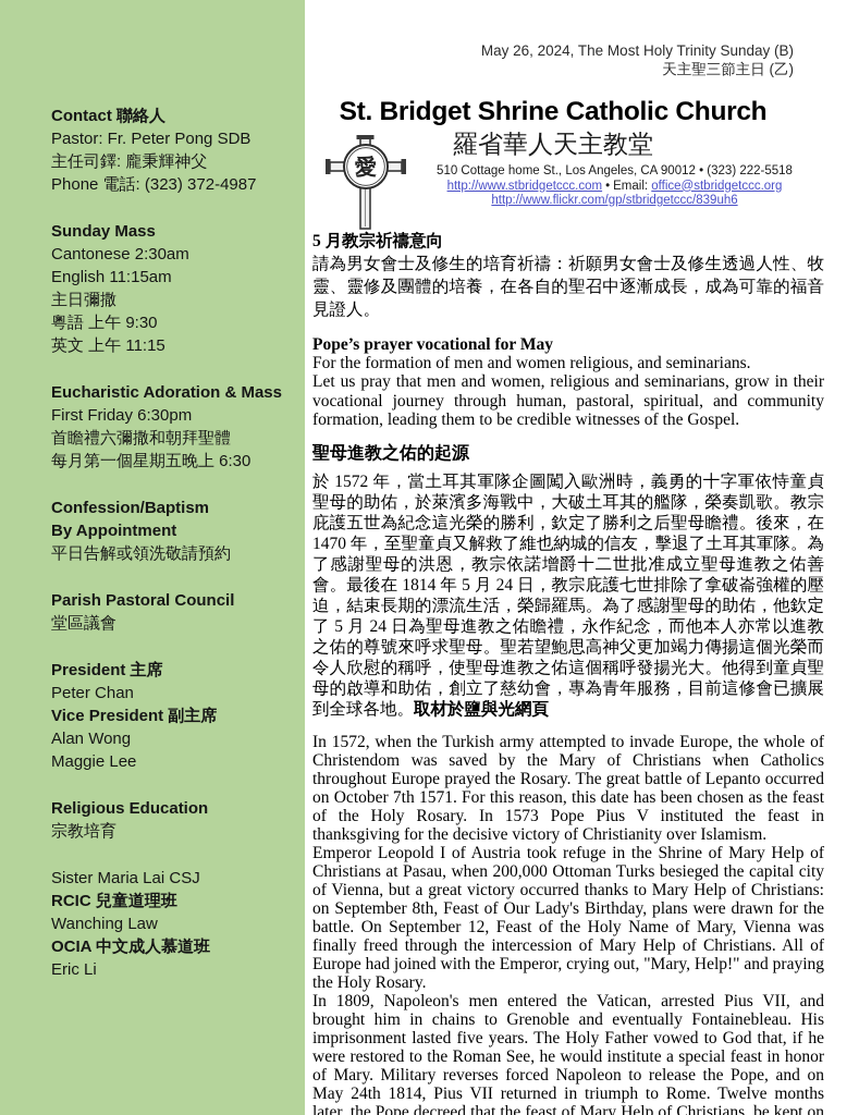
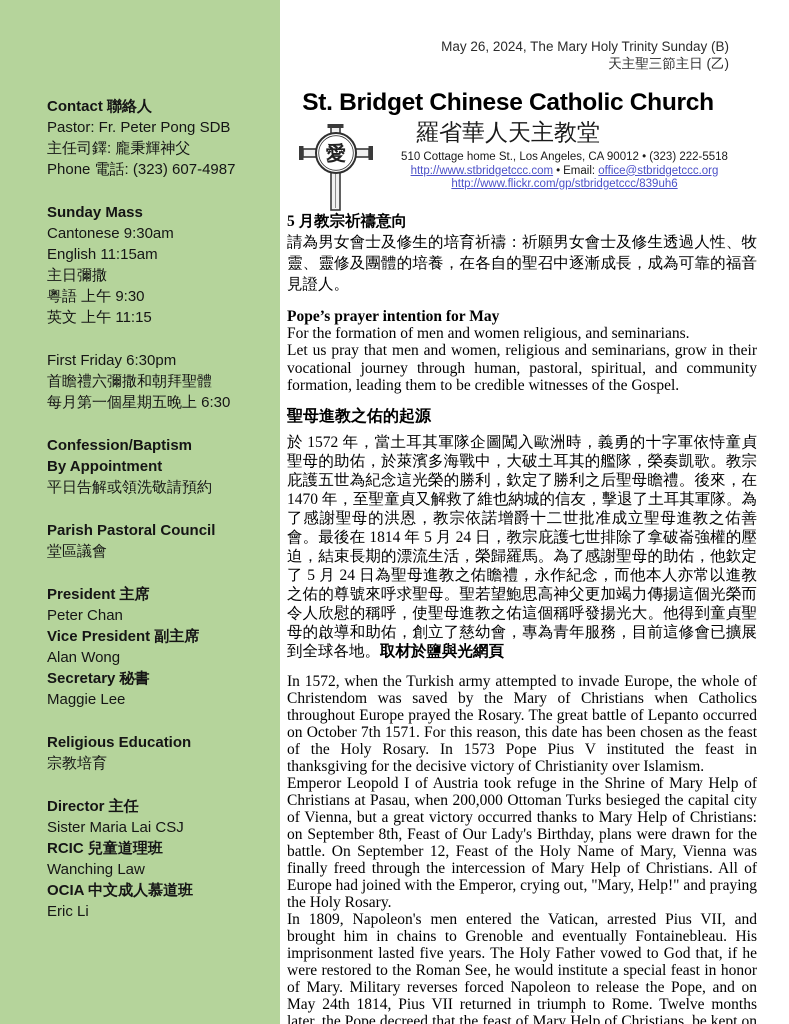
  Contact 聯絡人
  Pastor: Fr. Peter Pong SDB
  主任司鐸: 龐秉輝神父
- Phone 電話: (323) 372-4987
+ Phone 電話: (323) 607-4987
  Sunday Mass
- Cantonese 2:30am
+ Cantonese 9:30am
  English 11:15am
  主日彌撒
  粵語 上午 9:30
  英文 上午 11:15
- Eucharistic Adoration & Mass
  First Friday 6:30pm
  首瞻禮六彌撒和朝拜聖體
  每月第一個星期五晚上 6:30
  Confession/Baptism
  By Appointment
  平日告解或領洗敬請預約
  Parish Pastoral Council
  堂區議會
  President 主席
  Peter Chan
  Vice President 副主席
  Alan Wong
+ Secretary 秘書
  Maggie Lee
  Religious Education
  宗教培育
+ Director 主任
  Sister Maria Lai CSJ
  RCIC 兒童道理班
  Wanching Law
  OCIA 中文成人慕道班
  Eric Li
- May 26, 2024, The Most Holy Trinity Sunday (B)
+ May 26, 2024, The Mary Holy Trinity Sunday (B)
  天主聖三節主日 (乙)
- St. Bridget Shrine Catholic Church
+ St. Bridget Chinese Catholic Church
  羅省華人天主教堂
  愛
  510 Cottage home St., Los Angeles, CA 90012 • (323) 222-5518
  http://www.stbridgetccc.com • Email: office@stbridgetccc.org
  http://www.flickr.com/gp/stbridgetccc/839uh6
  5 月教宗祈禱意向
  請為男女會士及修生的培育祈禱：祈願男女會士及修生透過人性、牧靈、靈修及團體的培養，在各自的聖召中逐漸成長，成為可靠的福音見證人。
- Pope’s prayer vocational for May
+ Pope’s prayer intention for May
  For the formation of men and women religious, and seminarians.
  Let us pray that men and women, religious and seminarians, grow in their vocational journey through human, pastoral, spiritual, and community formation, leading them to be credible witnesses of the Gospel.
  聖母進教之佑的起源
  於 1572 年，當土耳其軍隊企圖闖入歐洲時，義勇的十字軍依恃童貞聖母的助佑，於萊濱多海戰中，大破土耳其的艦隊，榮奏凱歌。教宗庇護五世為紀念這光榮的勝利，欽定了勝利之后聖母瞻禮。後來，在 1470 年，至聖童貞又解救了維也納城的信友，擊退了土耳其軍隊。為了感謝聖母的洪恩，教宗依諾增爵十二世批准成立聖母進教之佑善會。最後在 1814 年 5 月 24 日，教宗庇護七世排除了拿破崙強權的壓迫，結束長期的漂流生活，榮歸羅馬。為了感謝聖母的助佑，他欽定了 5 月 24 日為聖母進教之佑瞻禮，永作紀念，而他本人亦常以進教之佑的尊號來呼求聖母。聖若望鮑思高神父更加竭力傳揚這個光榮而令人欣慰的稱呼，使聖母進教之佑這個稱呼發揚光大。他得到童貞聖母的啟導和助佑，創立了慈幼會，專為青年服務，目前這修會已擴展到全球各地。取材於鹽與光網頁
  In 1572, when the Turkish army attempted to invade Europe, the whole of Christendom was saved by the Mary of Christians when Catholics throughout Europe prayed the Rosary. The great battle of Lepanto occurred on October 7th 1571. For this reason, this date has been chosen as the feast of the Holy Rosary. In 1573 Pope Pius V instituted the feast in thanksgiving for the decisive victory of Christianity over Islamism.
  Emperor Leopold I of Austria took refuge in the Shrine of Mary Help of Christians at Pasau, when 200,000 Ottoman Turks besieged the capital city of Vienna, but a great victory occurred thanks to Mary Help of Christians: on September 8th, Feast of Our Lady's Birthday, plans were drawn for the battle. On September 12, Feast of the Holy Name of Mary, Vienna was finally freed through the intercession of Mary Help of Christians. All of Europe had joined with the Emperor, crying out, "Mary, Help!" and praying the Holy Rosary.
  In 1809, Napoleon's men entered the Vatican, arrested Pius VII, and brought him in chains to Grenoble and eventually Fontainebleau. His imprisonment lasted five years. The Holy Father vowed to God that, if he were restored to the Roman See, he would institute a special feast in honor of Mary. Military reverses forced Napoleon to release the Pope, and on May 24th 1814, Pius VII returned in triumph to Rome. Twelve months later, the Pope decreed that the feast of Mary Help of Christians, be kept on
